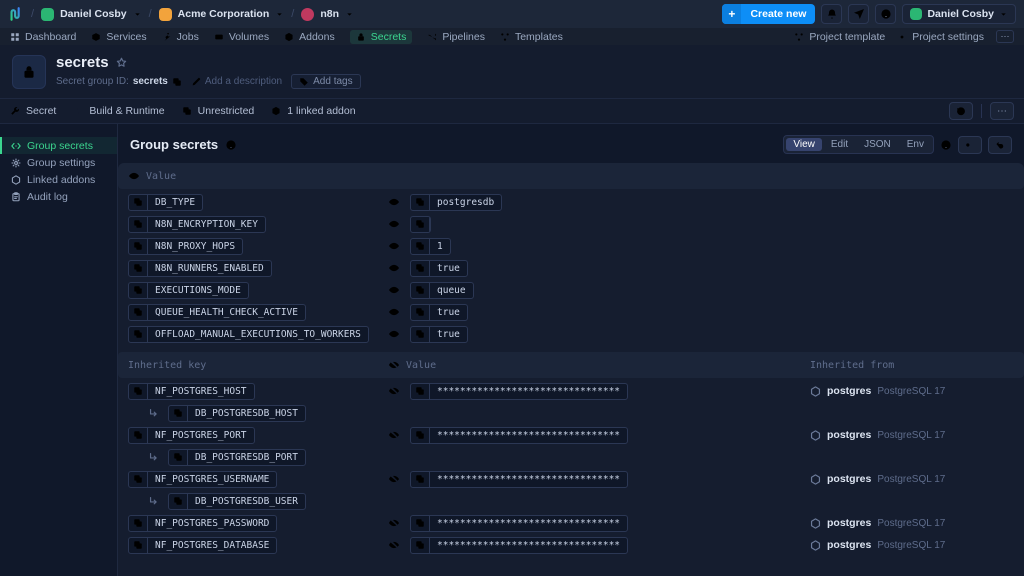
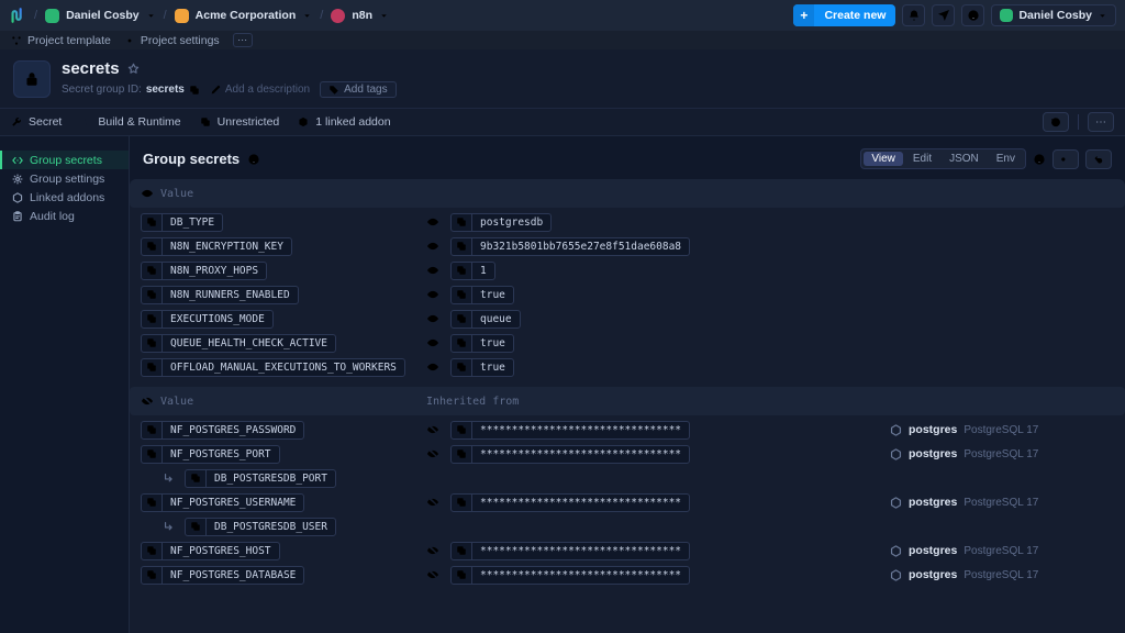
  /
  Daniel Cosby
  /
  Acme Corporation
  /
  n8n
  +
  Create new
  Daniel Cosby
- Dashboard
- Services
- Jobs
- Volumes
- Addons
- Secrets
- Pipelines
- Templates
  Project template
  Project settings
  ⋯
  secrets
  Secret group ID:
  secrets
  Add a description
  Add tags
  Secret
  Build & Runtime
  Unrestricted
  1 linked addon
  ⋯
  Group secrets
  Group settings
  Linked addons
  Audit log
  Group secrets
  View
  Edit
  JSON
  Env
  Value
  DB_TYPE
  postgresdb
  N8N_ENCRYPTION_KEY
+ 9b321b5801bb7655e27e8f51dae608a8
  N8N_PROXY_HOPS
  1
  N8N_RUNNERS_ENABLED
  true
  EXECUTIONS_MODE
  queue
  QUEUE_HEALTH_CHECK_ACTIVE
  true
  OFFLOAD_MANUAL_EXECUTIONS_TO_WORKERS
  true
- Inherited key
  Value
  Inherited from
- NF_POSTGRES_HOST
+ NF_POSTGRES_PASSWORD
  ********************************
  postgres
  PostgreSQL 17
- DB_POSTGRESDB_HOST
  NF_POSTGRES_PORT
  ********************************
  postgres
  PostgreSQL 17
  DB_POSTGRESDB_PORT
  NF_POSTGRES_USERNAME
  ********************************
  postgres
  PostgreSQL 17
  DB_POSTGRESDB_USER
- NF_POSTGRES_PASSWORD
+ NF_POSTGRES_HOST
  ********************************
  postgres
  PostgreSQL 17
  NF_POSTGRES_DATABASE
  ********************************
  postgres
  PostgreSQL 17
